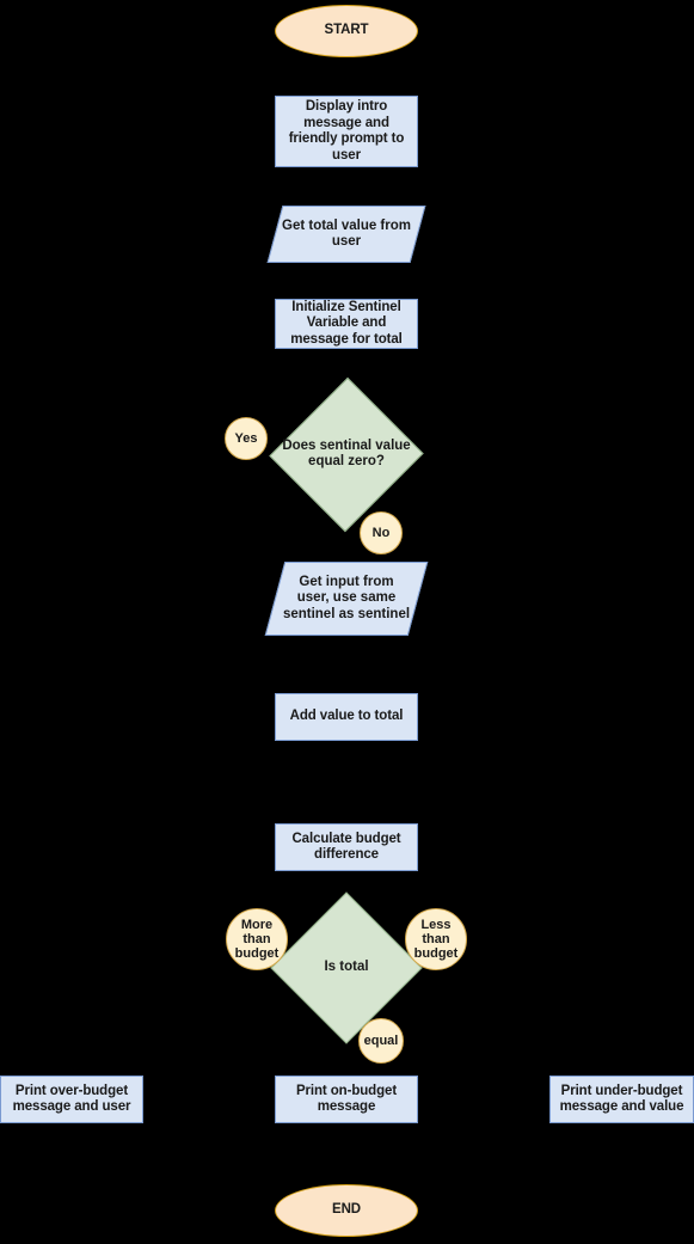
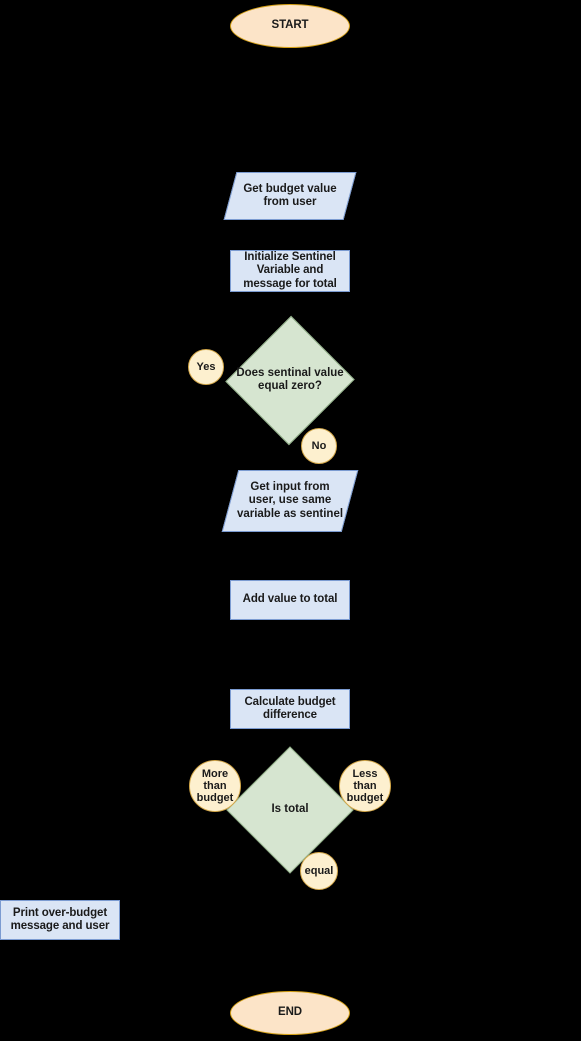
  START
- Display intro message and friendly prompt to user
- Get total value from user
+ Get budget value from user
  Initialize Sentinel Variable and message for total
  Does sentinal value
  equal zero?
  Yes
  No
- Get input from user, use same sentinel as sentinel
+ Get input from user, use same variable as sentinel
  Add value to total
  Calculate budget difference
  Is total
  More than budget
  Less than budget
  equal
  Print over-budget message and user
- Print on-budget message
- Print under-budget message and value
  END
